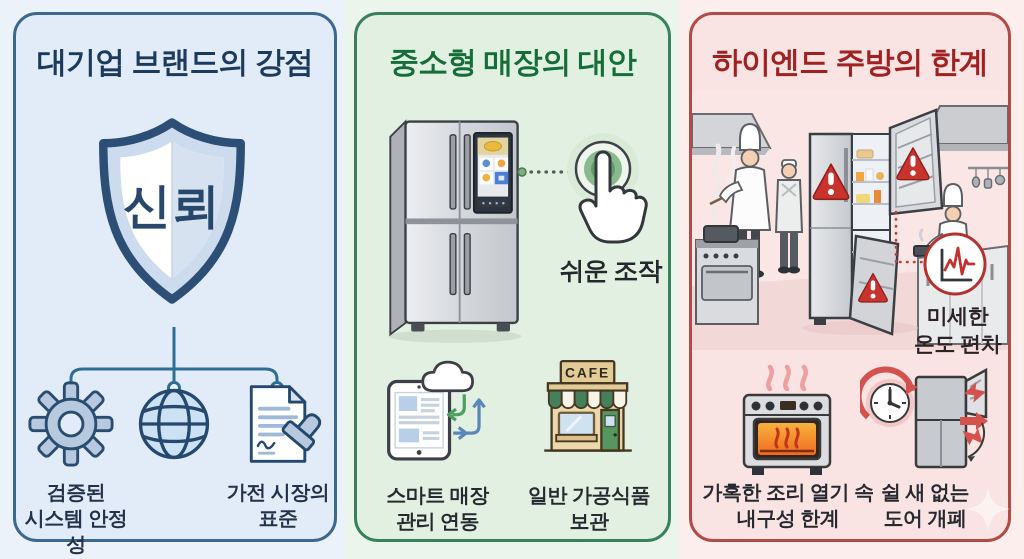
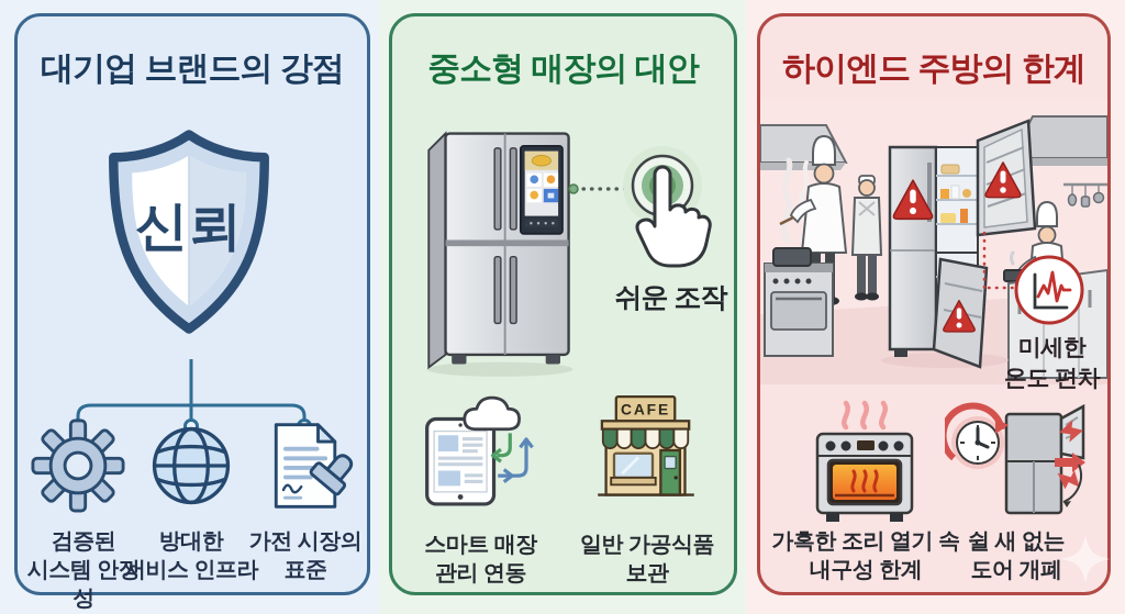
  대기업 브랜드의 강점
  신뢰
  검증된
  시스템 안정성
+ 방대한
+ 서비스 인프라
  가전 시장의
  표준
  중소형 매장의 대안
  쉬운 조작
  CAFE
  스마트 매장
  관리 연동
  일반 가공식품
  보관
  하이엔드 주방의 한계
  미세한
  온도 편차
  가혹한 조리 열기 속
  내구성 한계
  쉴 새 없는
  도어 개폐
